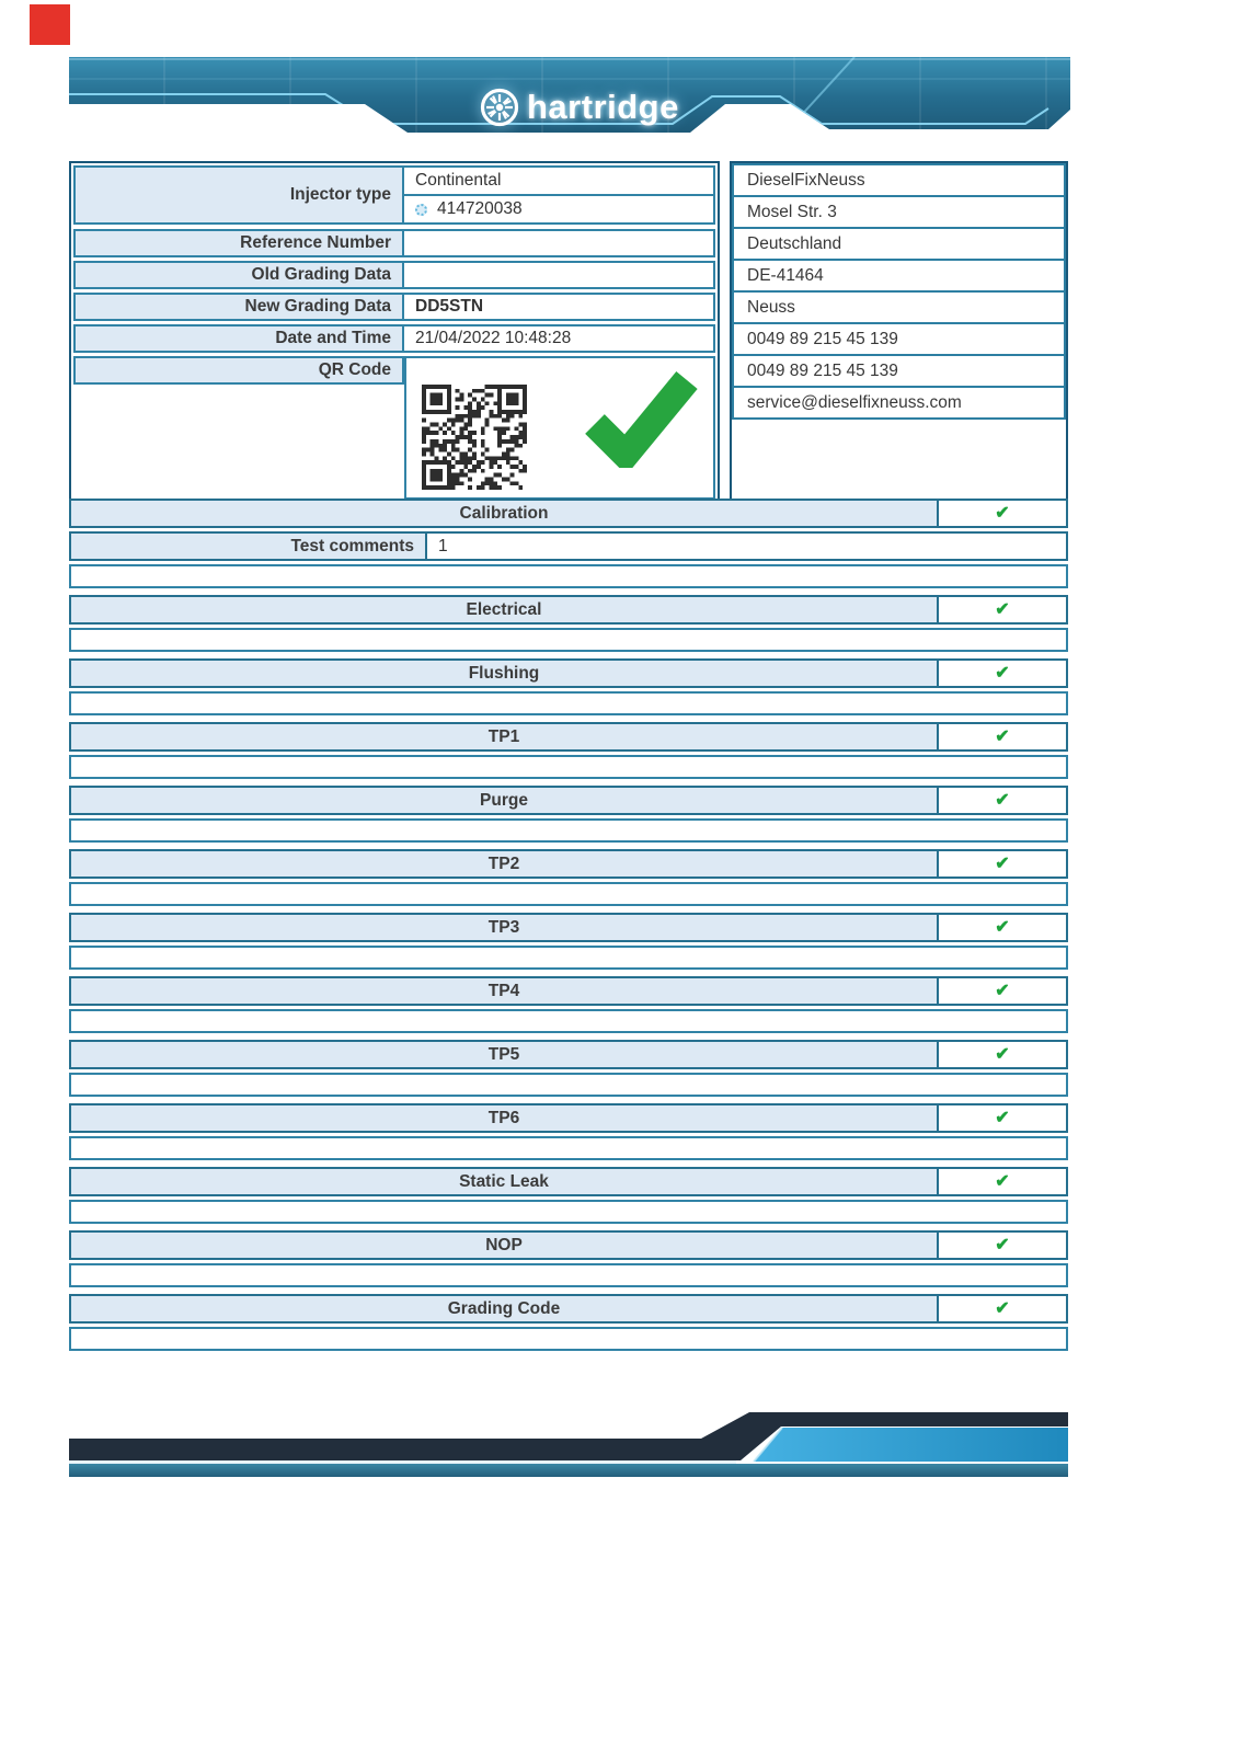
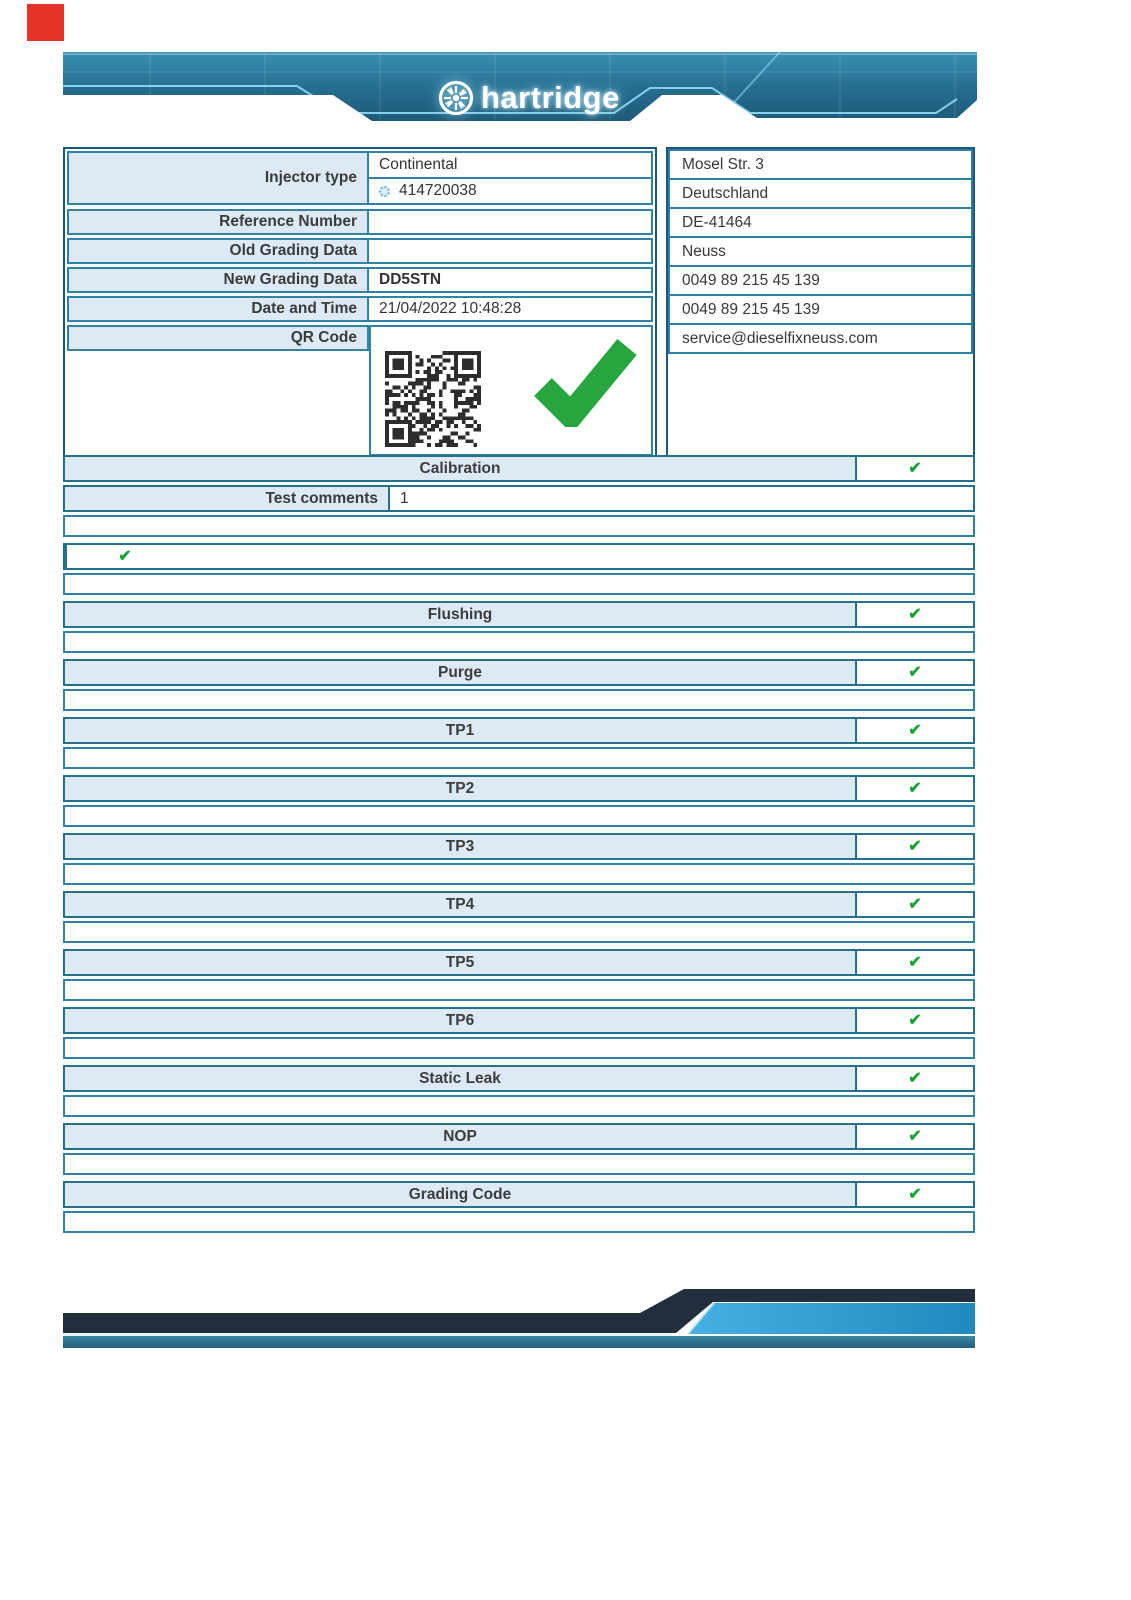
  hartridge
  Injector type
  Continental
  414720038
  Reference Number
  Old Grading Data
  New Grading Data
  DD5STN
  Date and Time
  21/04/2022 10:48:28
  QR Code
- DieselFixNeuss
  Mosel Str. 3
  Deutschland
  DE-41464
  Neuss
  0049 89 215 45 139
  0049 89 215 45 139
  service@dieselfixneuss.com
  Calibration
  ✔
  Test comments
  1
- Electrical
  ✔
  Flushing
  ✔
- TP1
+ Purge
  ✔
- Purge
+ TP1
  ✔
  TP2
  ✔
  TP3
  ✔
  TP4
  ✔
  TP5
  ✔
  TP6
  ✔
  Static Leak
  ✔
  NOP
  ✔
  Grading Code
  ✔
